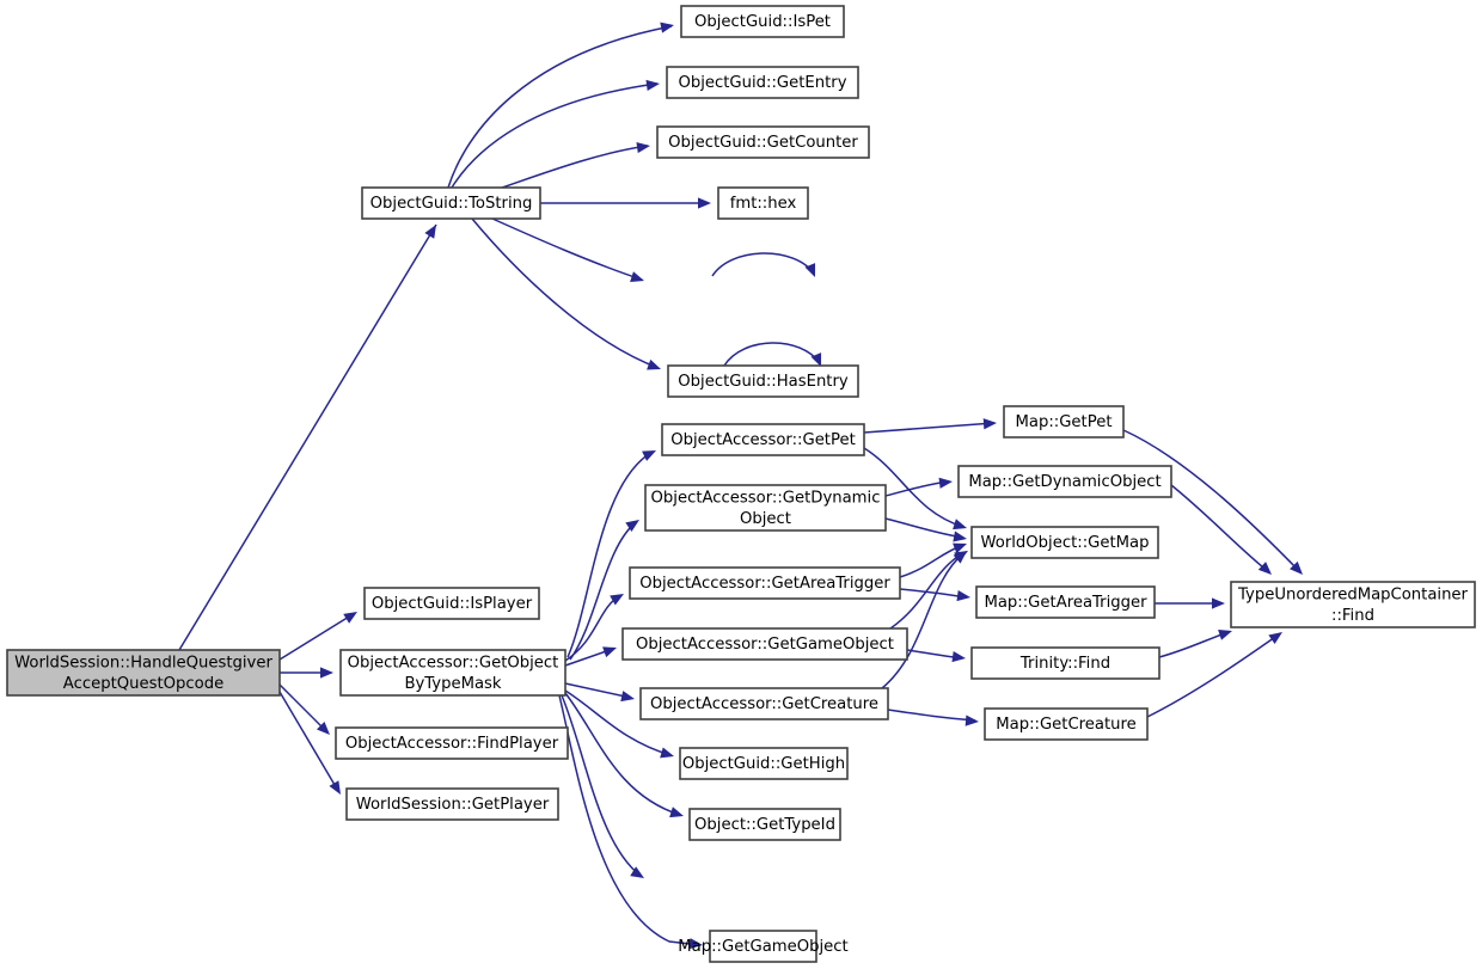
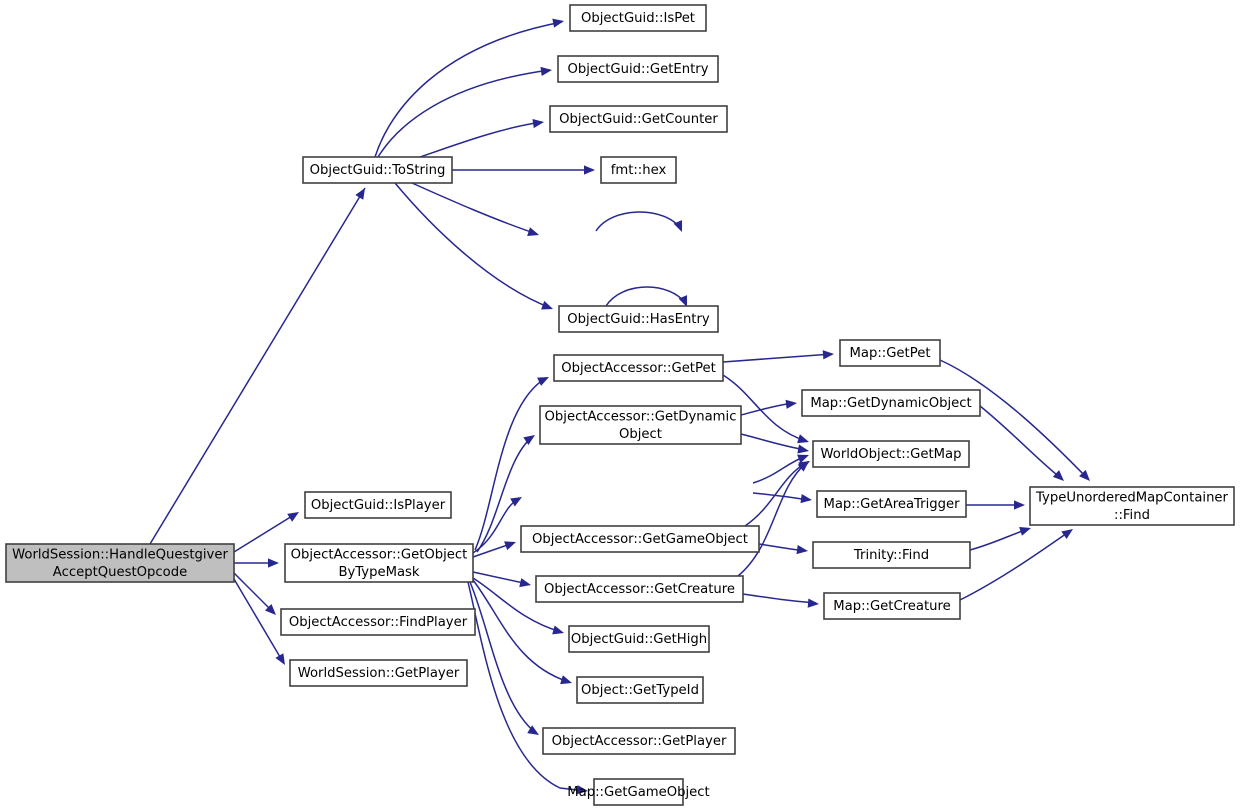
  WorldSession::HandleQuestgiver
  AcceptQuestOpcode
  ObjectGuid::ToString
  ObjectGuid::IsPet
  ObjectGuid::GetEntry
  ObjectGuid::GetCounter
  fmt::hex
  ObjectGuid::HasEntry
  ObjectGuid::IsPlayer
  ObjectAccessor::GetObject
  ByTypeMask
  ObjectAccessor::FindPlayer
  WorldSession::GetPlayer
  ObjectAccessor::GetPet
  ObjectAccessor::GetDynamic
  Object
- ObjectAccessor::GetAreaTrigger
  ObjectAccessor::GetGameObject
  ObjectAccessor::GetCreature
  ObjectGuid::GetHigh
  Object::GetTypeId
+ ObjectAccessor::GetPlayer
  Map::GetGameObject
  Map::GetPet
  Map::GetDynamicObject
  WorldObject::GetMap
  Map::GetAreaTrigger
  Trinity::Find
  Map::GetCreature
  TypeUnorderedMapContainer
  ::Find
